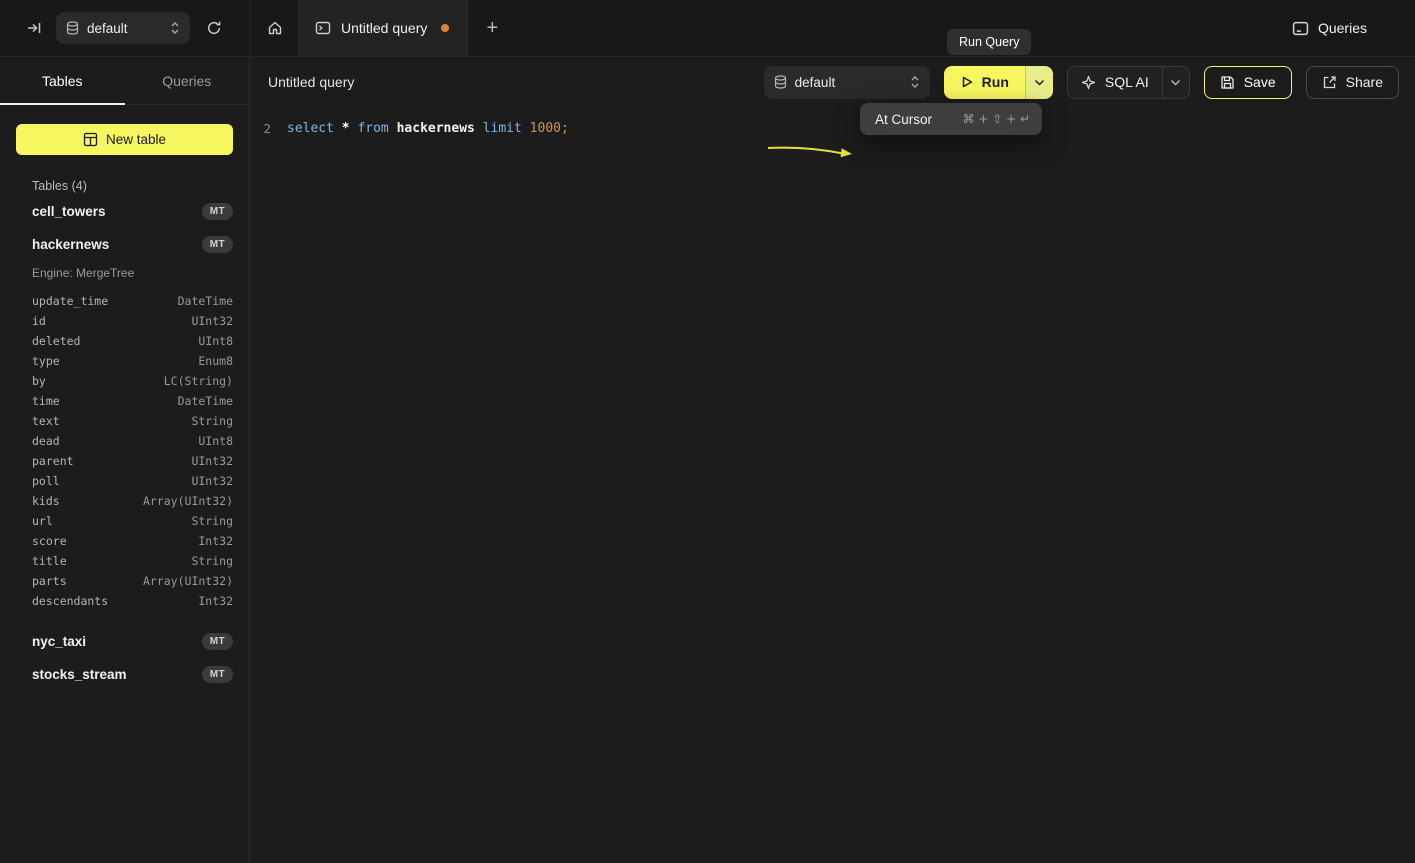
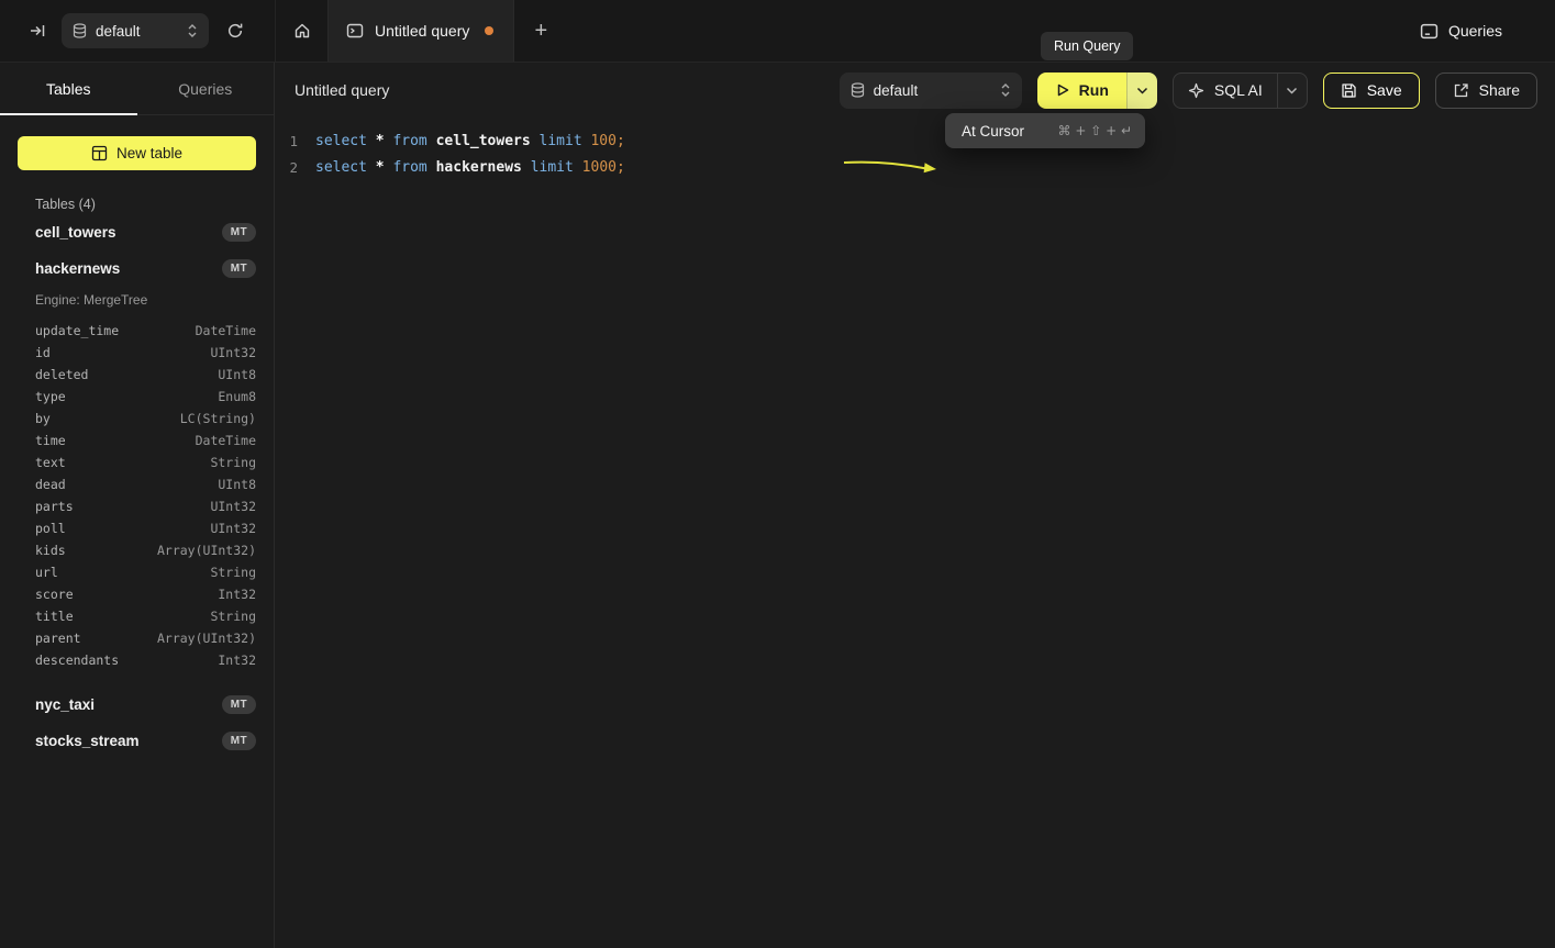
  default
  Untitled query
  +
  Queries
  Tables
  Queries
  New table
  Tables (4)
  cell_towers
  MT
  hackernews
  MT
  Engine: MergeTree
  update_time
  DateTime
  id
  UInt32
  deleted
  UInt8
  type
  Enum8
  by
  LC(String)
  time
  DateTime
  text
  String
  dead
  UInt8
- parent
+ parts
  UInt32
  poll
  UInt32
  kids
  Array(UInt32)
  url
  String
  score
  Int32
  title
  String
- parts
+ parent
  Array(UInt32)
  descendants
  Int32
  nyc_taxi
  MT
  stocks_stream
  MT
  Untitled query
  default
  Run
  SQL AI
  Save
  Share
+ 1
+ select * from cell_towers limit 100;
  2
  select * from hackernews limit 1000;
  Run Query
  At Cursor
  ⌘ + ⇧ + ↵
